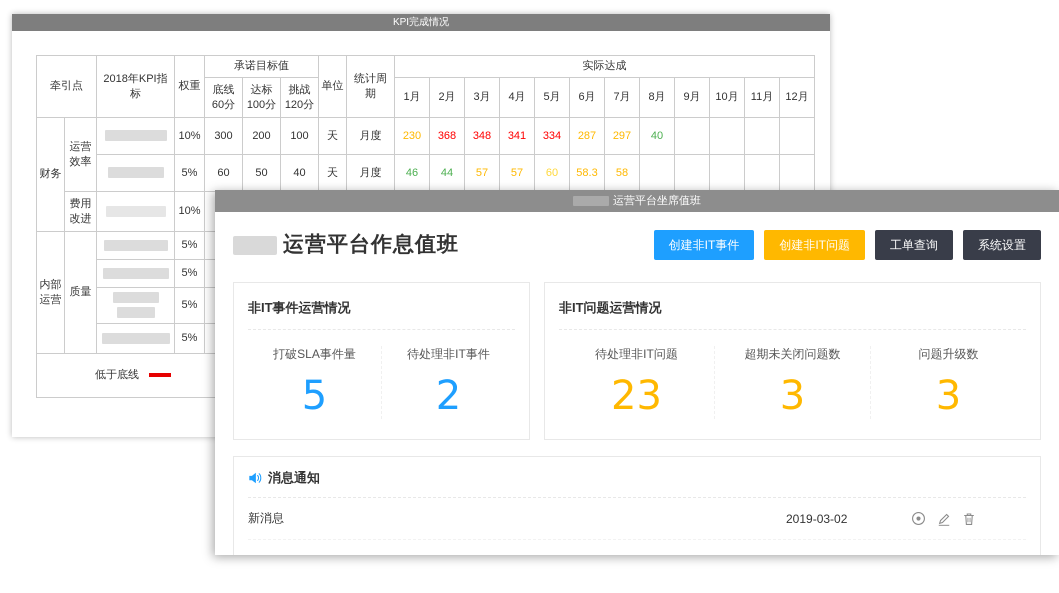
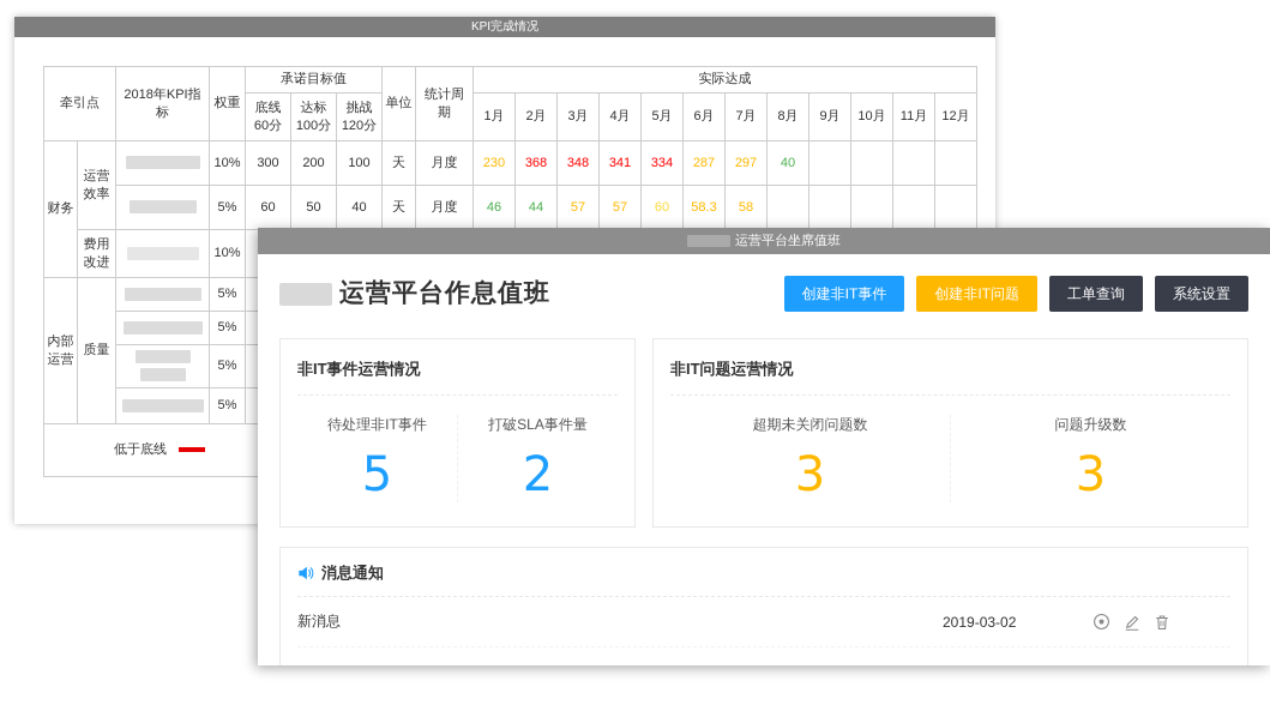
  KPI完成情况
  牵引点	2018年KPI指标	权重	承诺目标值	单位	统计周期	实际达成
  底线60分	达标100分	挑战120分	1月	2月	3月	4月	5月	6月	7月	8月	9月	10月	11月	12月
  财务	运营效率		10%	300	200	100	天	月度	230	368	348	341	334	287	297	40
  	5%	60	50	40	天	月度	46	44	57	57	60	58.3	58
  费用改进		10%
  内部运营	质量		5%
  	5%
  	5%
  	5%
  低于底线
  运营平台坐席值班
  运营平台作息值班
  创建非IT事件
  创建非IT问题
  工单查询
  系统设置
  非IT事件运营情况
- 打破SLA事件量
+ 待处理非IT事件
  5
- 待处理非IT事件
+ 打破SLA事件量
  2
  非IT问题运营情况
- 待处理非IT问题
- 23
  超期未关闭问题数
  3
  问题升级数
  3
  消息通知
  新消息
  2019-03-02
